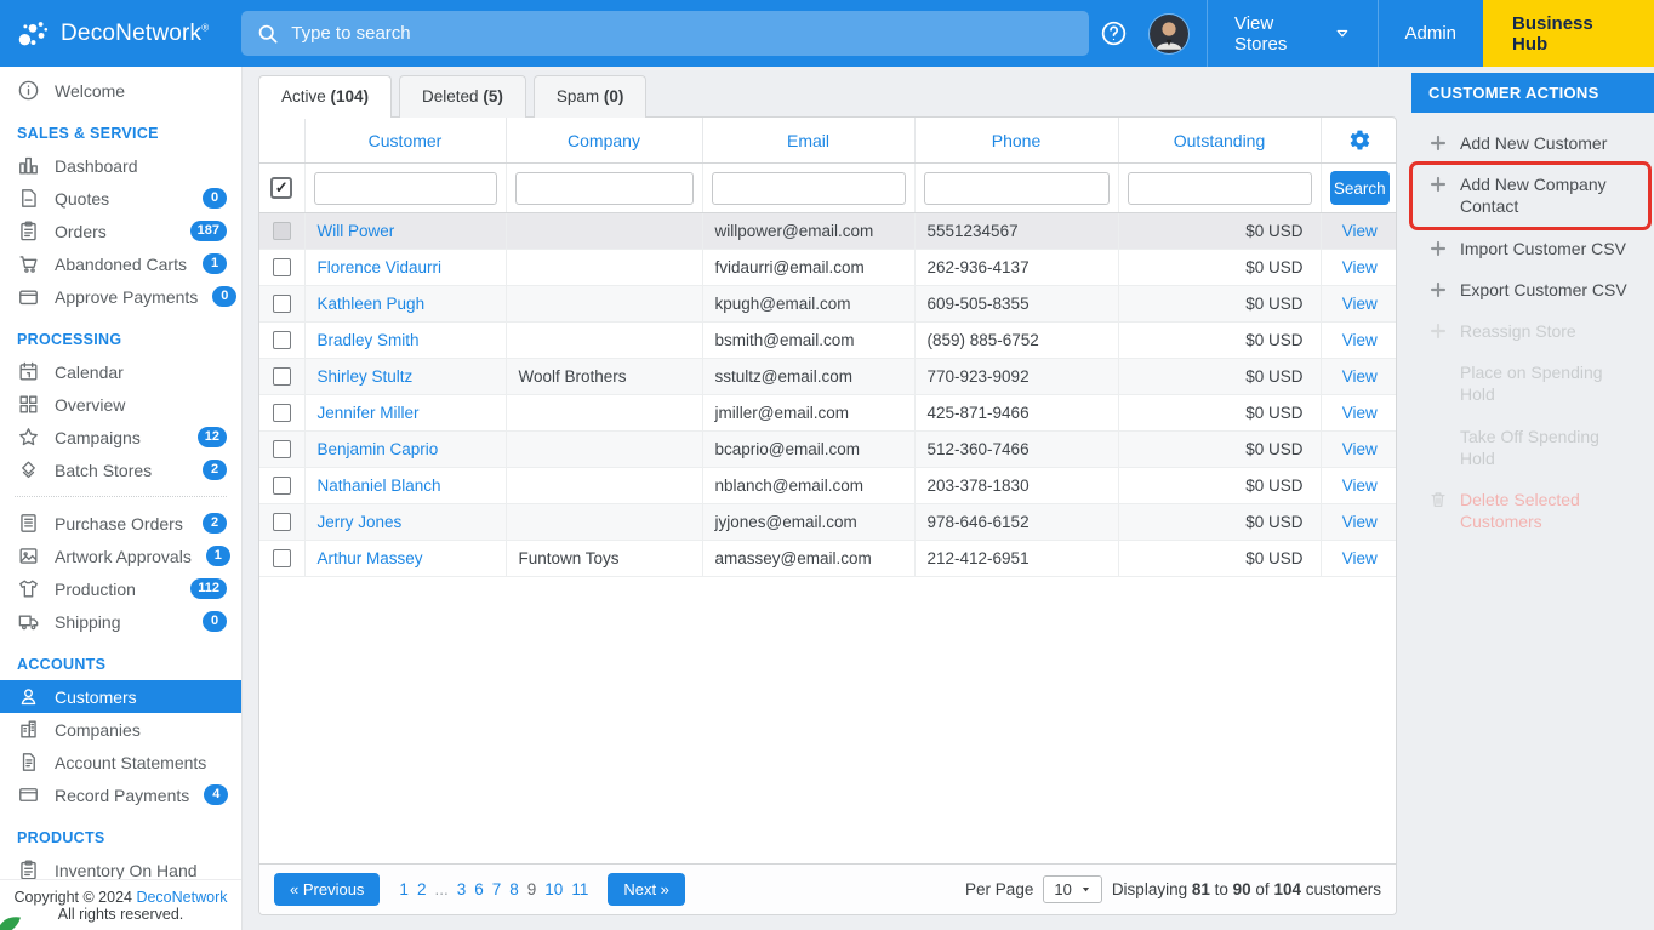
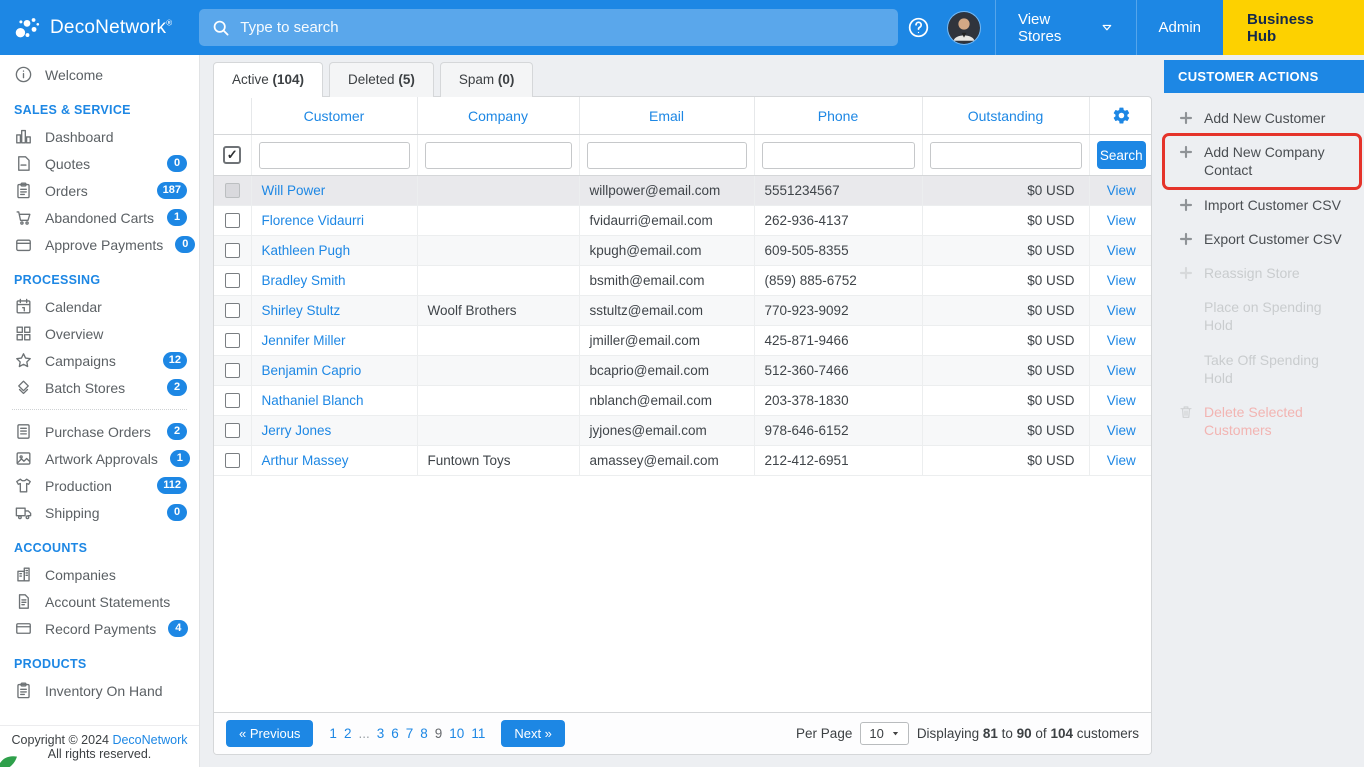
  DecoNetwork®
  Type to search
  View Stores
  Admin
  Business Hub
  Welcome
  SALES & SERVICE
  Dashboard
  Quotes
  0
  Orders
  187
  Abandoned Carts
  1
  Approve Payments
  0
  PROCESSING
  Calendar
  Overview
  Campaigns
  12
  Batch Stores
  2
  Purchase Orders
  2
  Artwork Approvals
  1
  Production
  112
  Shipping
  0
  ACCOUNTS
- Customers
  Companies
  Account Statements
  Record Payments
  4
  PRODUCTS
  Inventory On Hand
  Copyright © 2024 DecoNetwork
  All rights reserved.
  Active (104)
  Deleted (5)
  Spam (0)
  	Customer	Company	Email	Phone	Outstanding
  ✓						Search
  	Will Power		willpower@email.com	5551234567	$0 USD	View
  	Florence Vidaurri		fvidaurri@email.com	262-936-4137	$0 USD	View
  	Kathleen Pugh		kpugh@email.com	609-505-8355	$0 USD	View
  	Bradley Smith		bsmith@email.com	(859) 885-6752	$0 USD	View
  	Shirley Stultz	Woolf Brothers	sstultz@email.com	770-923-9092	$0 USD	View
  	Jennifer Miller		jmiller@email.com	425-871-9466	$0 USD	View
  	Benjamin Caprio		bcaprio@email.com	512-360-7466	$0 USD	View
  	Nathaniel Blanch		nblanch@email.com	203-378-1830	$0 USD	View
  	Jerry Jones		jyjones@email.com	978-646-6152	$0 USD	View
  	Arthur Massey	Funtown Toys	amassey@email.com	212-412-6951	$0 USD	View
  « Previous
  1
  2
  ...
  3
  6
  7
  8
  9
  10
  11
  Next »
  Per Page
  10
  Displaying 81 to 90 of 104 customers
  CUSTOMER ACTIONS
  Add New Customer
  Add New Company Contact
  Import Customer CSV
  Export Customer CSV
  Reassign Store
  Place on Spending Hold
  Take Off Spending Hold
  Delete Selected Customers
